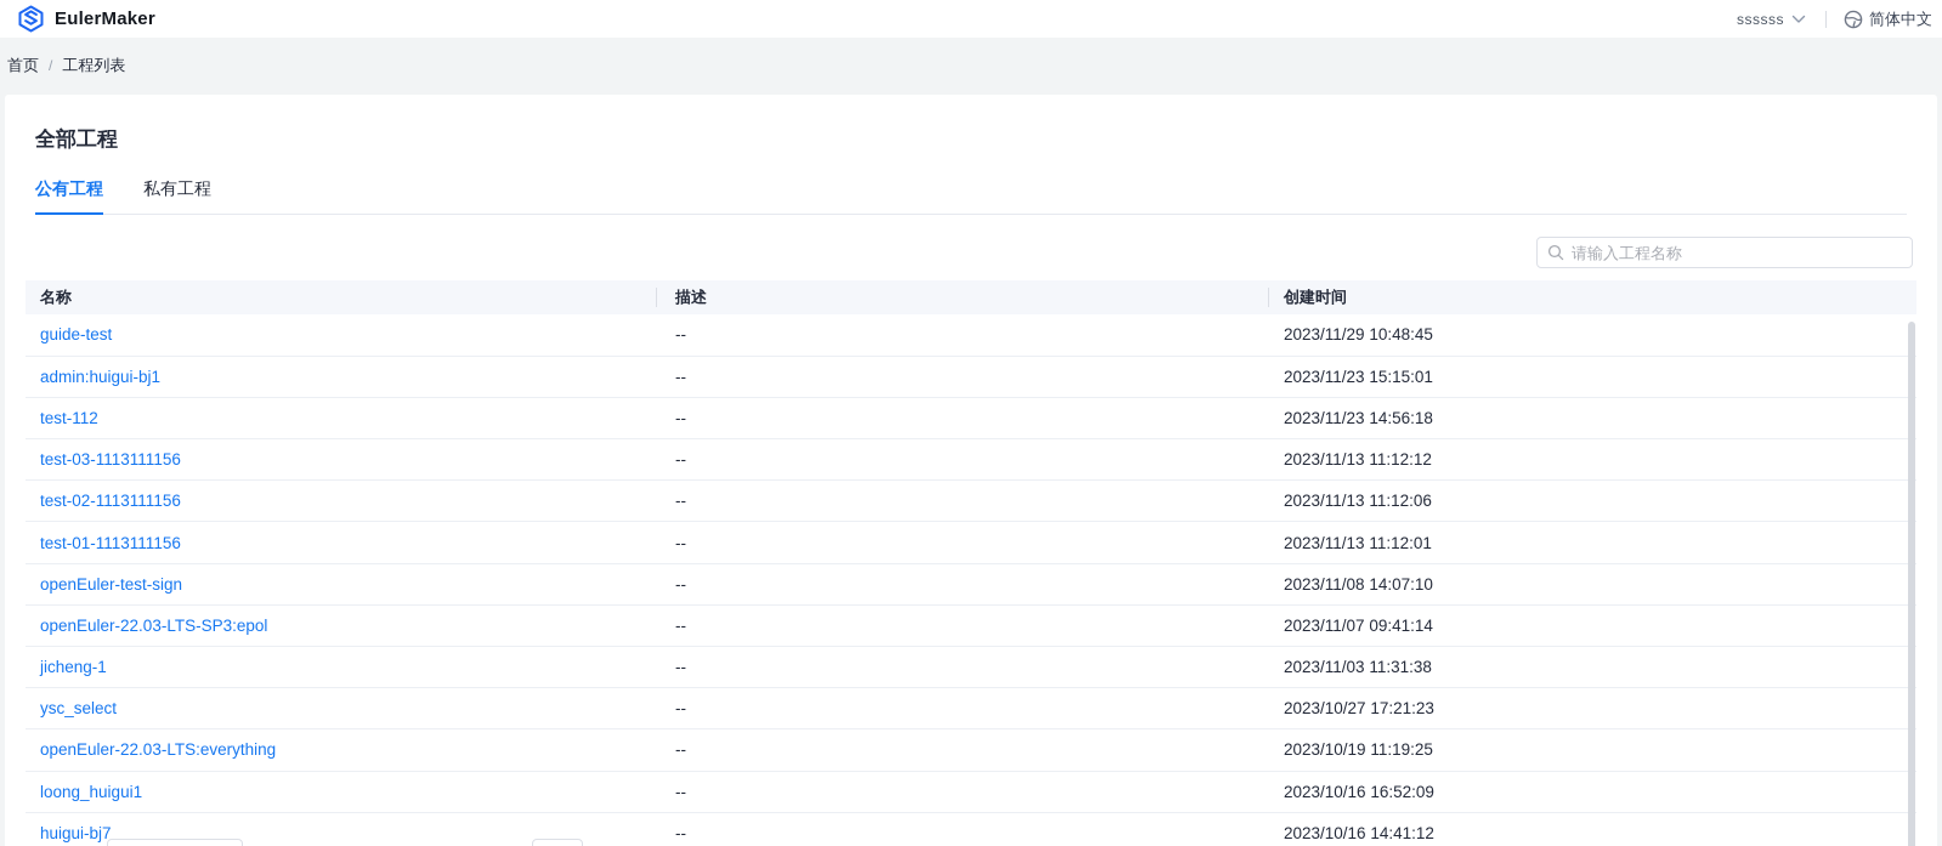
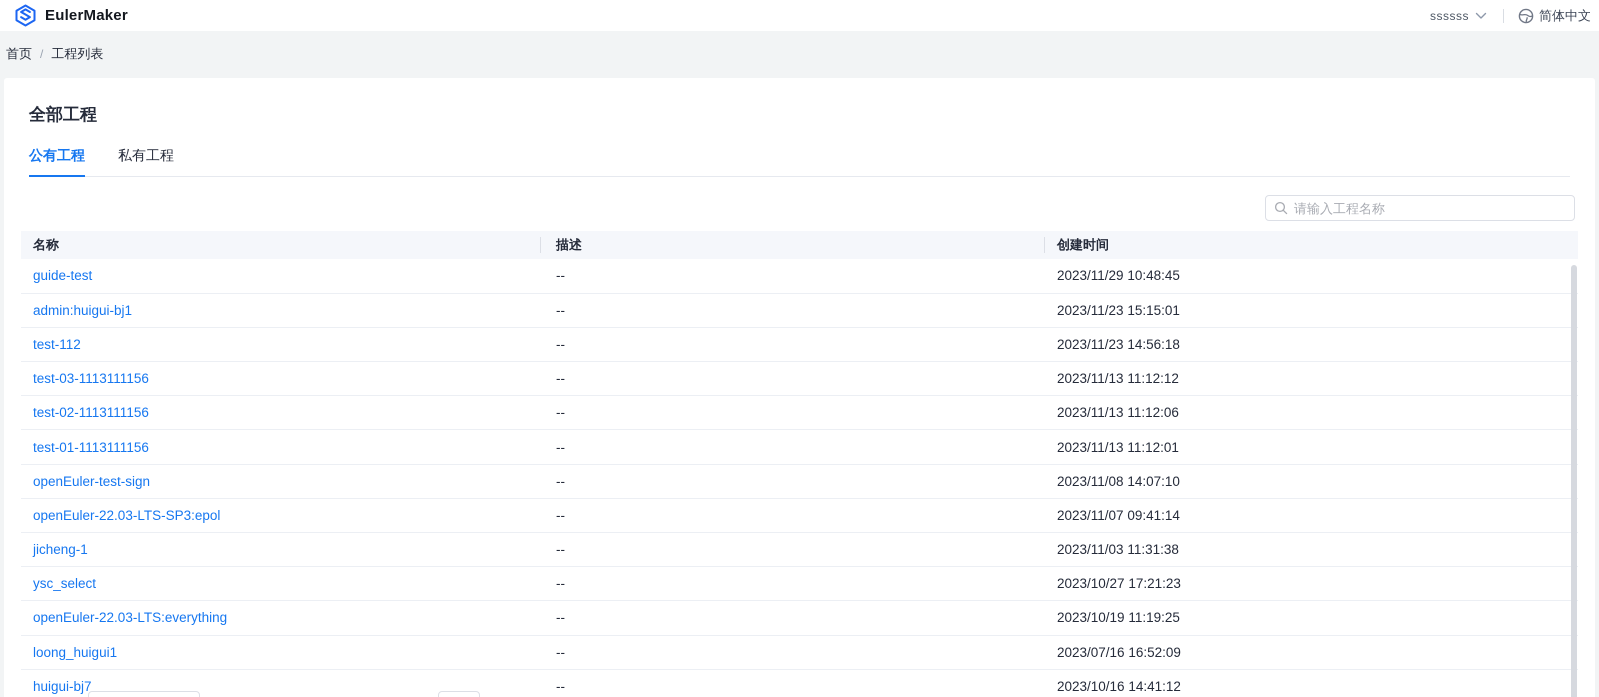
  EulerMaker
  ssssss
  简体中文
  首页
  /
  工程列表
  全部工程
  公有工程
  私有工程
  请输入工程名称
  名称	描述	创建时间
  guide-test	--	2023/11/29 10:48:45
  admin:huigui-bj1	--	2023/11/23 15:15:01
  test-112	--	2023/11/23 14:56:18
  test-03-1113111156	--	2023/11/13 11:12:12
  test-02-1113111156	--	2023/11/13 11:12:06
  test-01-1113111156	--	2023/11/13 11:12:01
  openEuler-test-sign	--	2023/11/08 14:07:10
  openEuler-22.03-LTS-SP3:epol	--	2023/11/07 09:41:14
  jicheng-1	--	2023/11/03 11:31:38
  ysc_select	--	2023/10/27 17:21:23
  openEuler-22.03-LTS:everything	--	2023/10/19 11:19:25
- loong_huigui1	--	2023/10/16 16:52:09
+ loong_huigui1	--	2023/07/16 16:52:09
  huigui-bj7	--	2023/10/16 14:41:12
